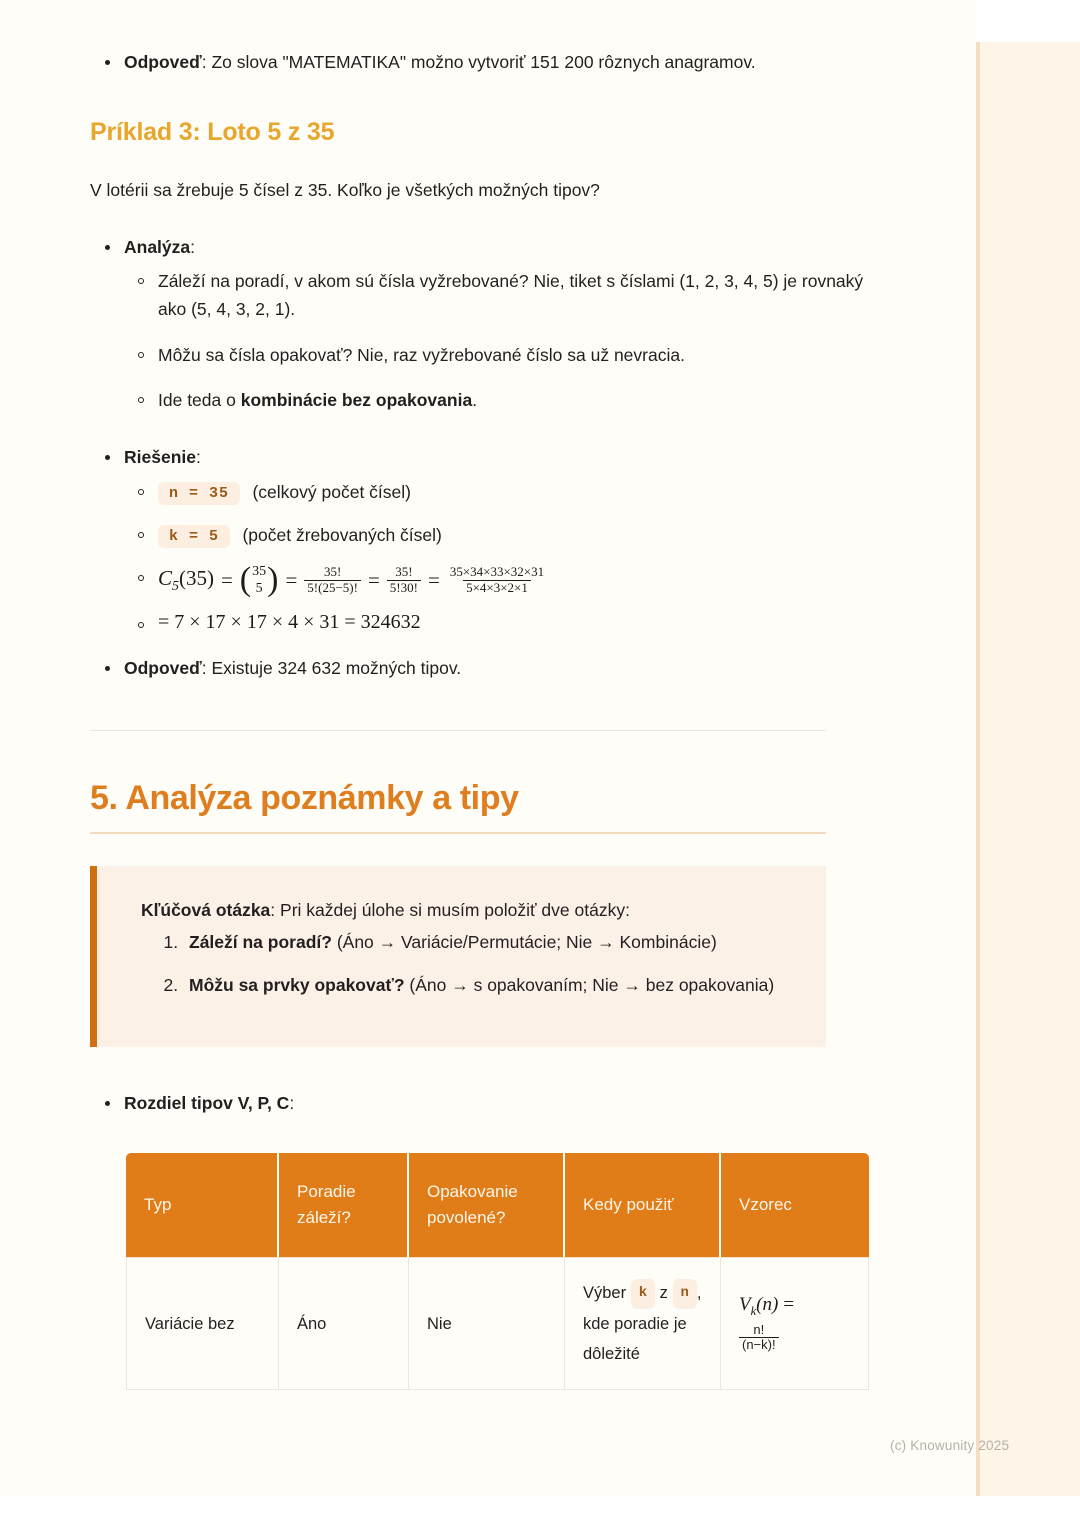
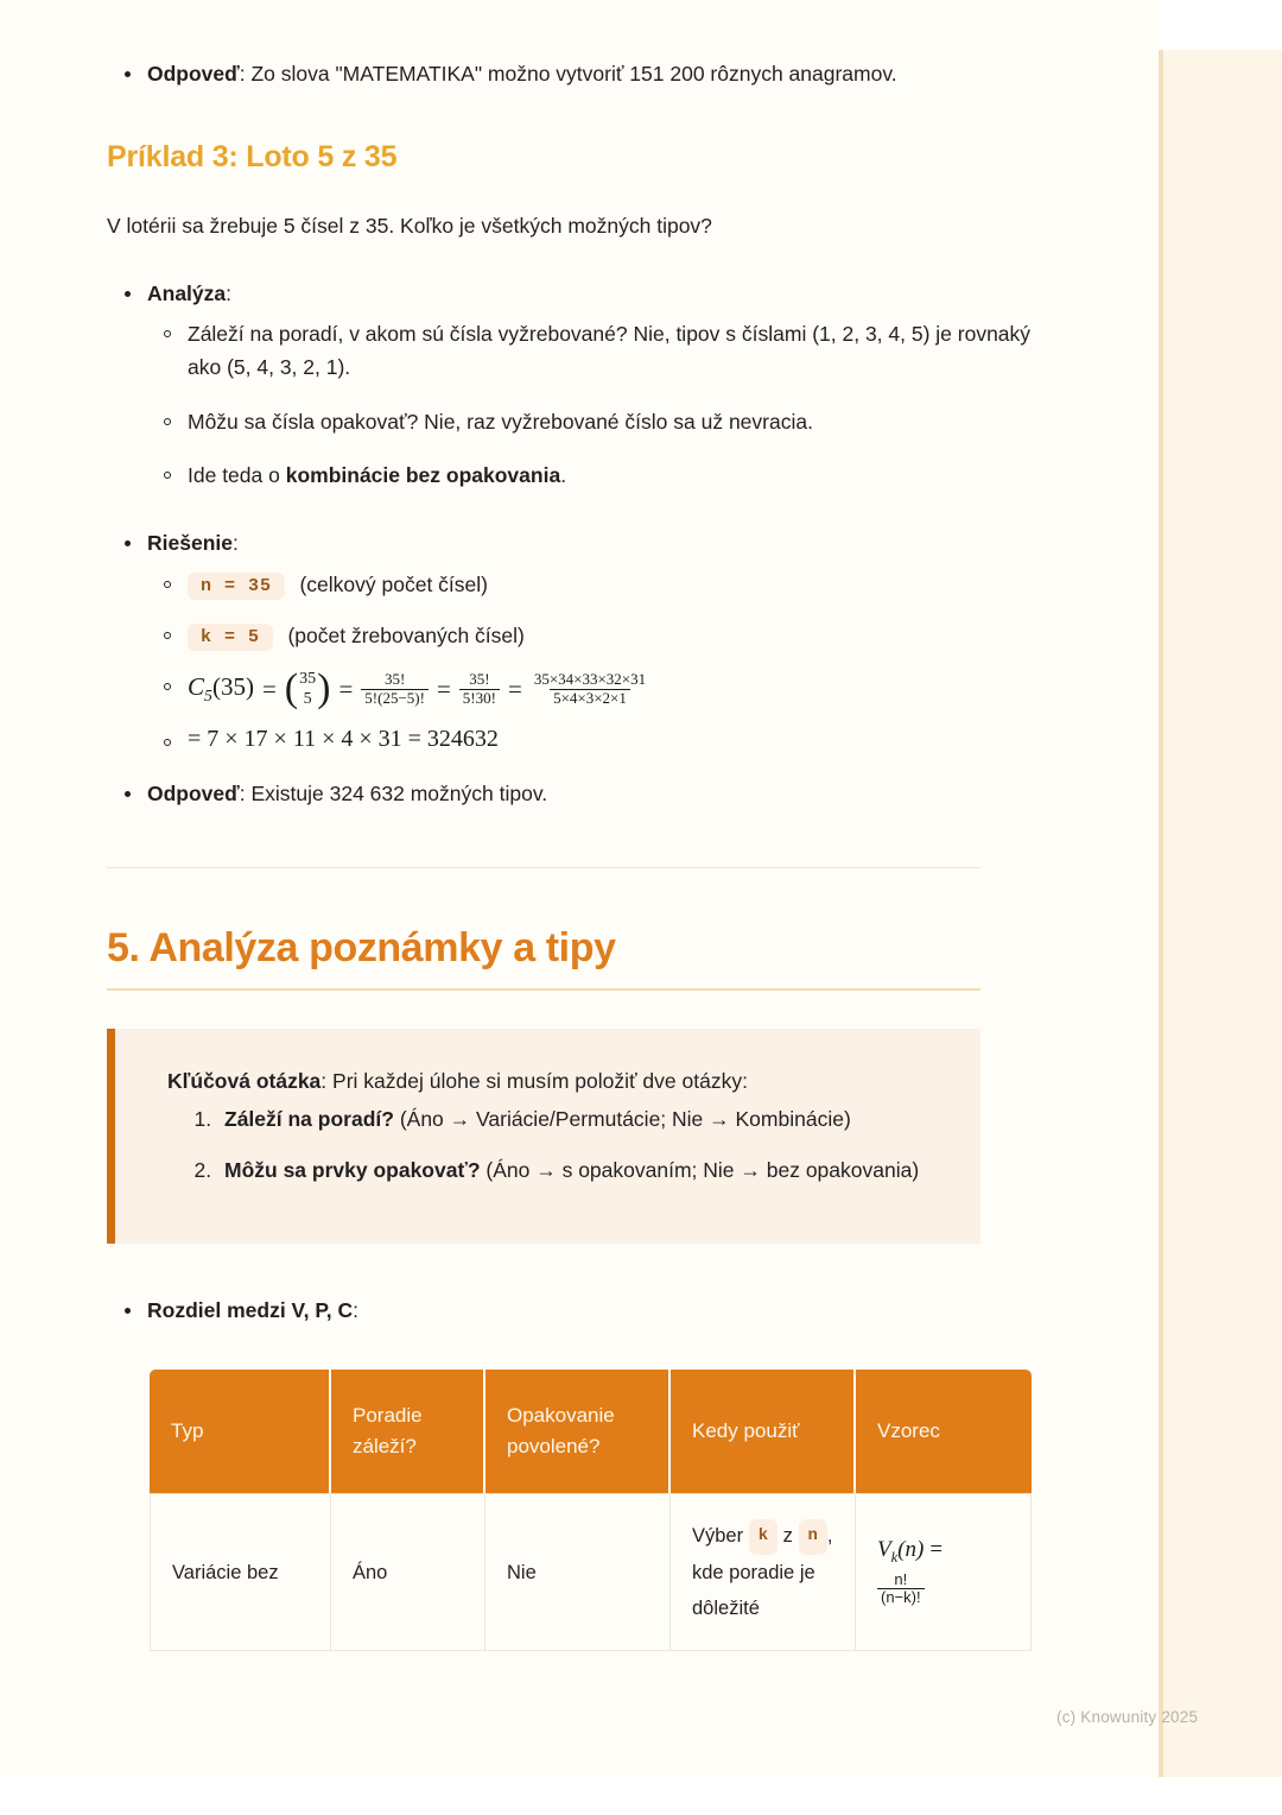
  Odpoveď: Zo slova "MATEMATIKA" možno vytvoriť 151 200 rôznych anagramov.
  Príklad 3: Loto 5 z 35
  V lotérii sa žrebuje 5 čísel z 35. Koľko je všetkých možných tipov?
  Analýza:
- Záleží na poradí, v akom sú čísla vyžrebované? Nie, tiket s číslami (1, 2, 3, 4, 5) je rovnaký ako (5, 4, 3, 2, 1).
+ Záleží na poradí, v akom sú čísla vyžrebované? Nie, tipov s číslami (1, 2, 3, 4, 5) je rovnaký ako (5, 4, 3, 2, 1).
  Môžu sa čísla opakovať? Nie, raz vyžrebované číslo sa už nevracia.
  Ide teda o kombinácie bez opakovania.
  Riešenie:
  n = 35 (celkový počet čísel)
  k = 5 (počet žrebovaných čísel)
  C5(35)
  =
  (
  35
  5
  )
  =
  35!
  5!(25−5)!
  =
  35!
  5!30!
  =
  35×34×33×32×31
  5×4×3×2×1
- = 7 × 17 × 17 × 4 × 31 = 324632
+ = 7 × 17 × 11 × 4 × 31 = 324632
  Odpoveď: Existuje 324 632 možných tipov.
  5. Analýza poznámky a tipy
  Kľúčová otázka: Pri každej úlohe si musím položiť dve otázky:
  Záleží na poradí? (Áno → Variácie/Permutácie; Nie → Kombinácie)
  Môžu sa prvky opakovať? (Áno → s opakovaním; Nie → bez opakovania)
- Rozdiel tipov V, P, C:
+ Rozdiel medzi V, P, C:
  Typ	Poradie záleží?	Opakovanie povolené?	Kedy použiť	Vzorec
  Variácie bez	Áno	Nie	Výber k z n , kde poradie je dôležité	Vk(n) = n!(n−k)!
  (c) Knowunity 2025
